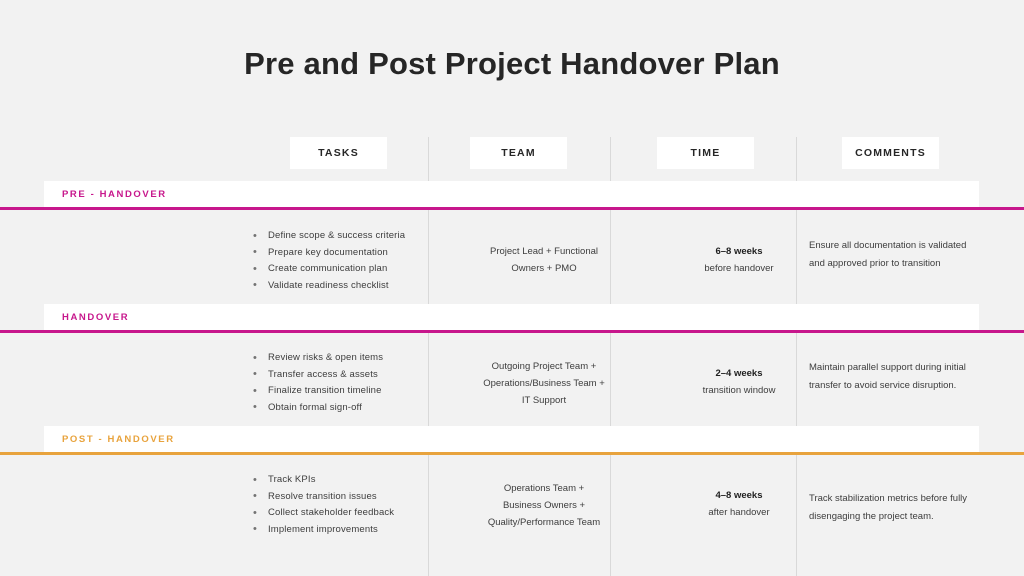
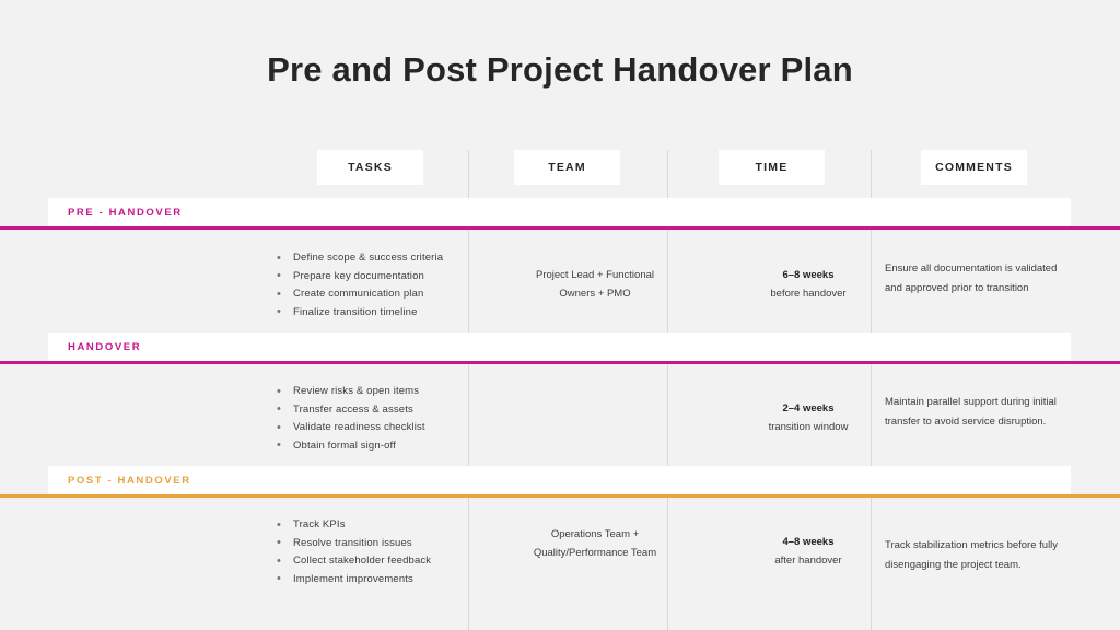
  Pre and Post Project Handover Plan
  TASKS
  TEAM
  TIME
  COMMENTS
  PRE - HANDOVER
  Define scope & success criteria
  Prepare key documentation
  Create communication plan
- Validate readiness checklist
+ Finalize transition timeline
  Project Lead + Functional
  Owners + PMO
  6–8 weeks
  before handover
  Ensure all documentation is validated and approved prior to transition
  HANDOVER
  Review risks & open items
  Transfer access & assets
- Finalize transition timeline
+ Validate readiness checklist
  Obtain formal sign-off
- Outgoing Project Team +
- Operations/Business Team +
- IT Support
  2–4 weeks
  transition window
  Maintain parallel support during initial transfer to avoid service disruption.
  POST - HANDOVER
  Track KPIs
  Resolve transition issues
  Collect stakeholder feedback
  Implement improvements
  Operations Team +
- Business Owners +
  Quality/Performance Team
  4–8 weeks
  after handover
  Track stabilization metrics before fully disengaging the project team.
